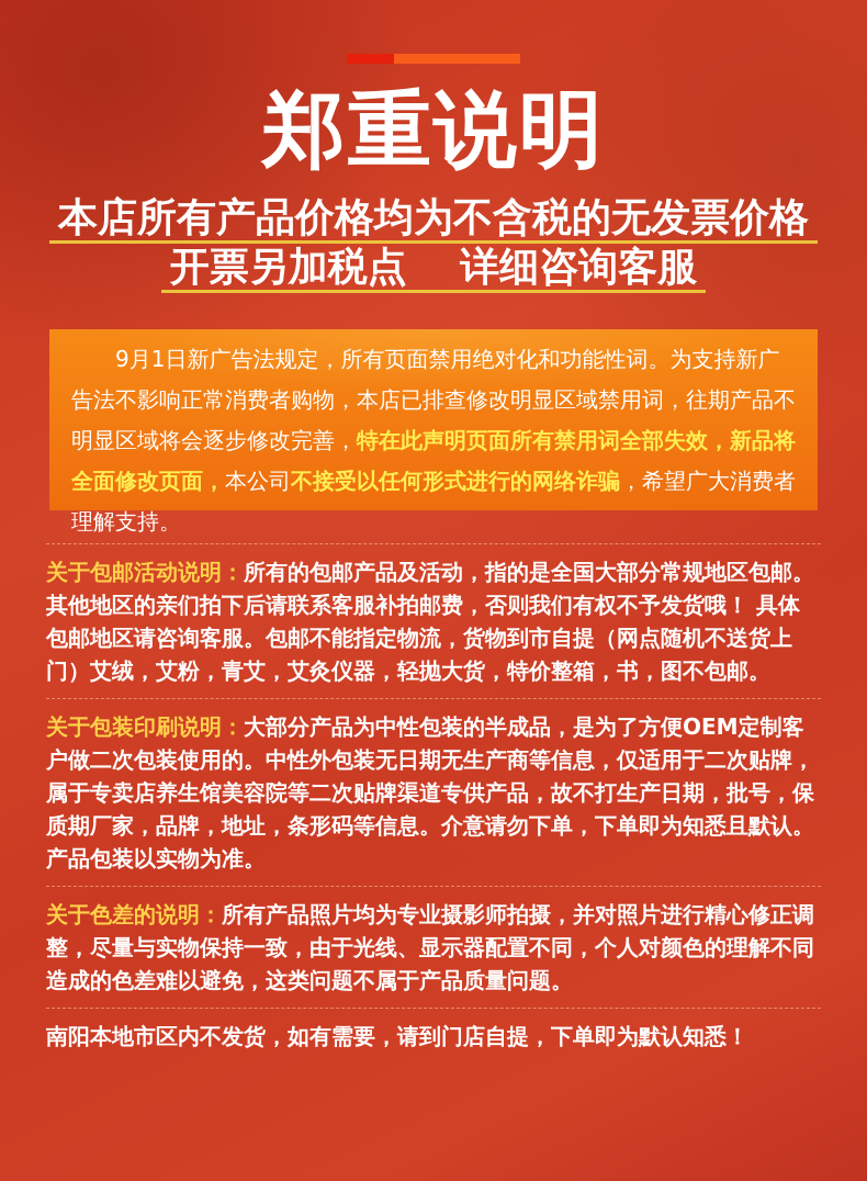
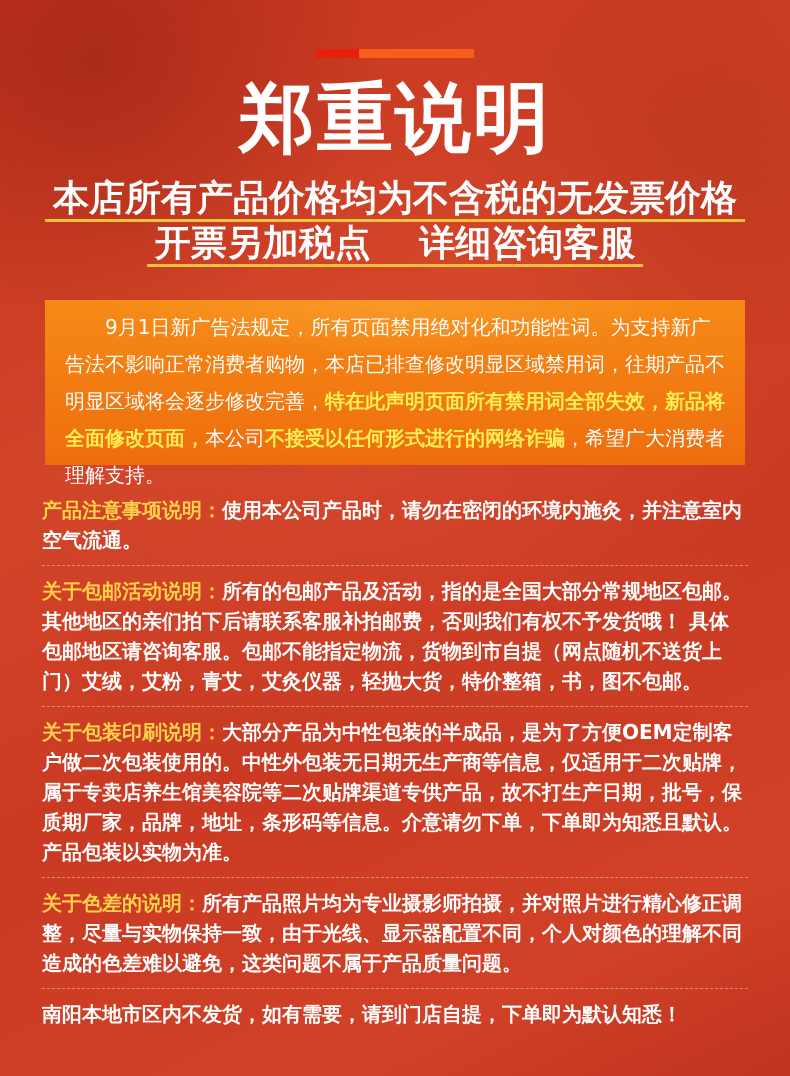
  郑重说明
  本店所有产品价格均为不含税的无发票价格
  开票另加税点 详细咨询客服
  9月1日新广告法规定，所有页面禁用绝对化和功能性词。为支持新广告法不影响正常消费者购物，本店已排查修改明显区域禁用词，往期产品不明显区域将会逐步修改完善，特在此声明页面所有禁用词全部失效，新品将全面修改页面，本公司不接受以任何形式进行的网络诈骗，希望广大消费者理解支持。
+ 产品注意事项说明：使用本公司产品时，请勿在密闭的环境内施灸，并注意室内空气流通。
  关于包邮活动说明：所有的包邮产品及活动，指的是全国大部分常规地区包邮。其他地区的亲们拍下后请联系客服补拍邮费，否则我们有权不予发货哦！ 具体包邮地区请咨询客服。包邮不能指定物流，货物到市自提（网点随机不送货上门）艾绒，艾粉，青艾，艾灸仪器，轻抛大货，特价整箱，书，图不包邮。
  关于包装印刷说明：大部分产品为中性包装的半成品，是为了方便OEM定制客户做二次包装使用的。中性外包装无日期无生产商等信息，仅适用于二次贴牌，属于专卖店养生馆美容院等二次贴牌渠道专供产品，故不打生产日期，批号，保质期厂家，品牌，地址，条形码等信息。介意请勿下单，下单即为知悉且默认。产品包装以实物为准。
  关于色差的说明：所有产品照片均为专业摄影师拍摄，并对照片进行精心修正调整，尽量与实物保持一致，由于光线、显示器配置不同，个人对颜色的理解不同造成的色差难以避免，这类问题不属于产品质量问题。
  南阳本地市区内不发货，如有需要，请到门店自提，下单即为默认知悉！
